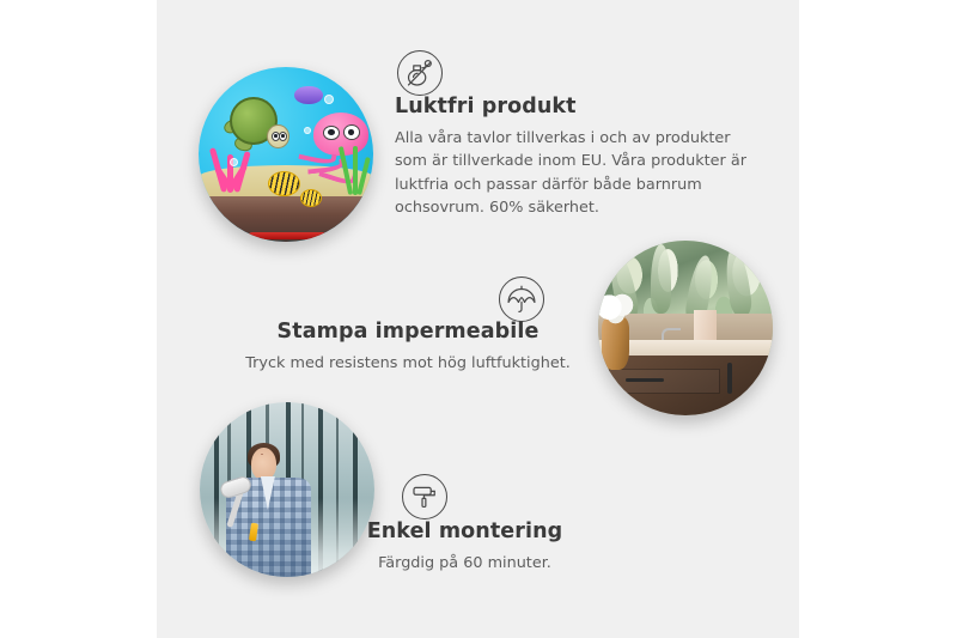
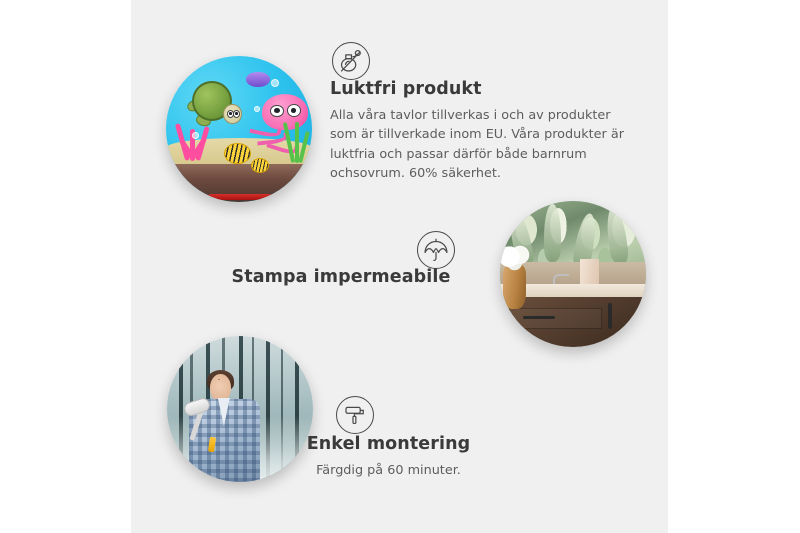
  Luktfri produkt
  Alla våra tavlor tillverkas i och av produkter som är tillverkade inom EU. Våra produkter är luktfria och passar därför både barnrum ochsovrum. 60% säkerhet.
  Stampa impermeabile
- Tryck med resistens mot hög luftfuktighet.
  Enkel montering
  Färgdig på 60 minuter.
